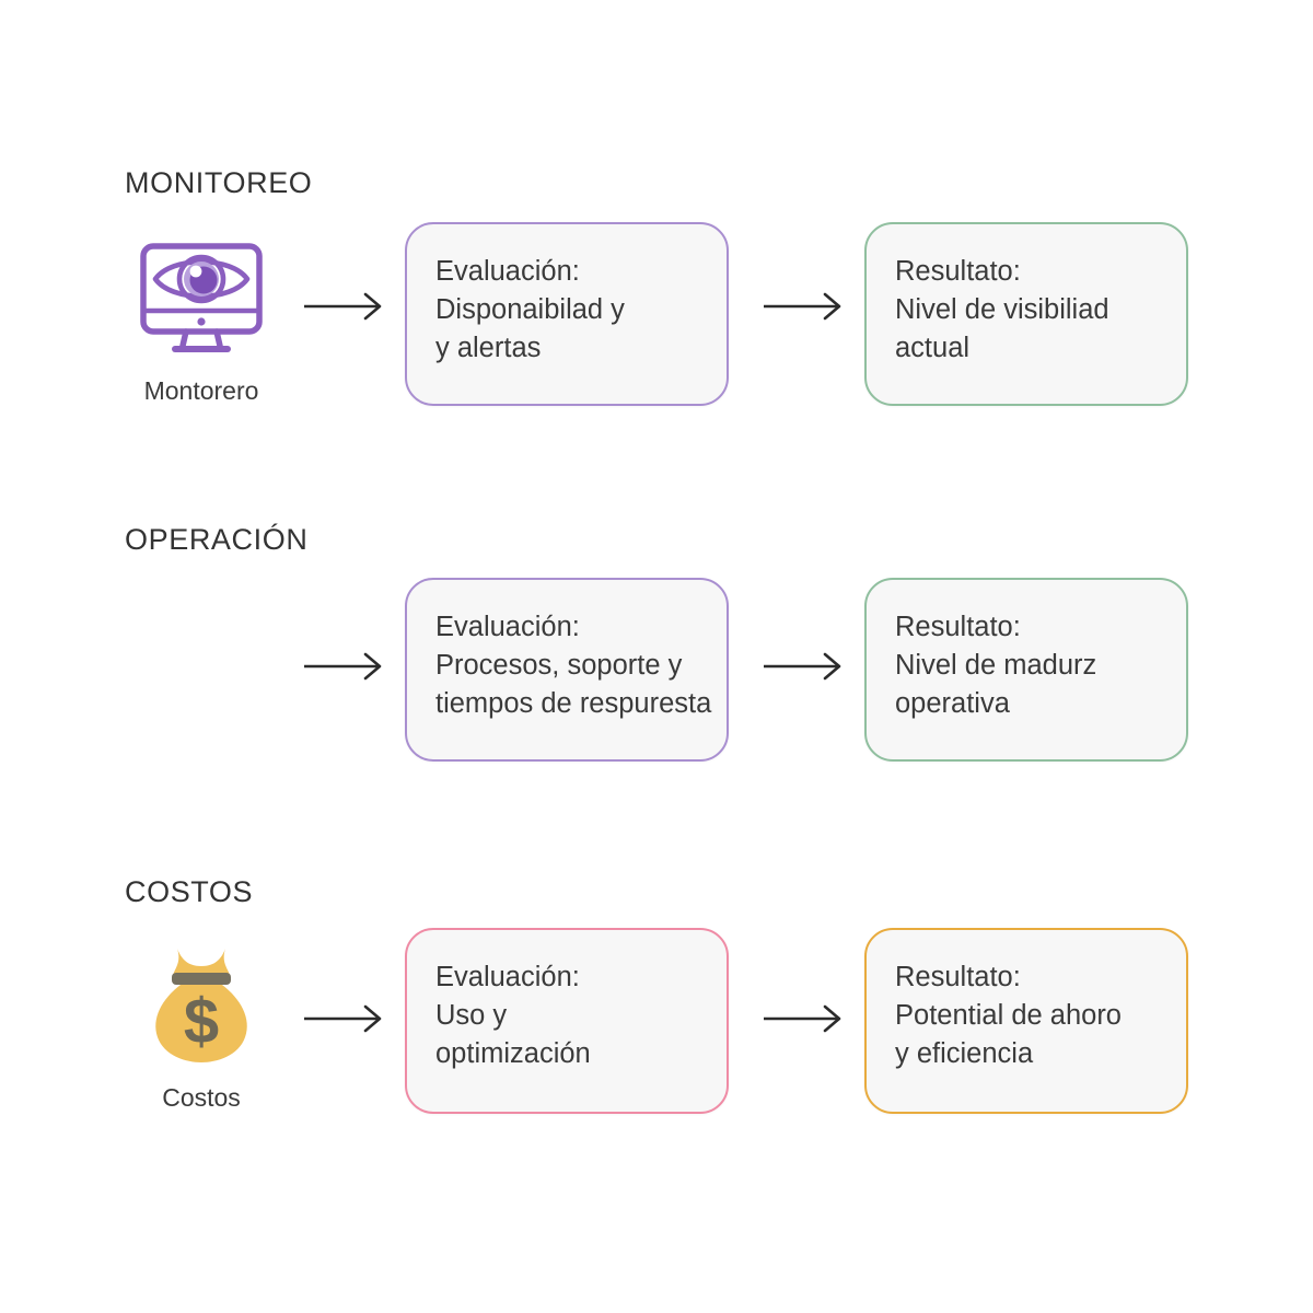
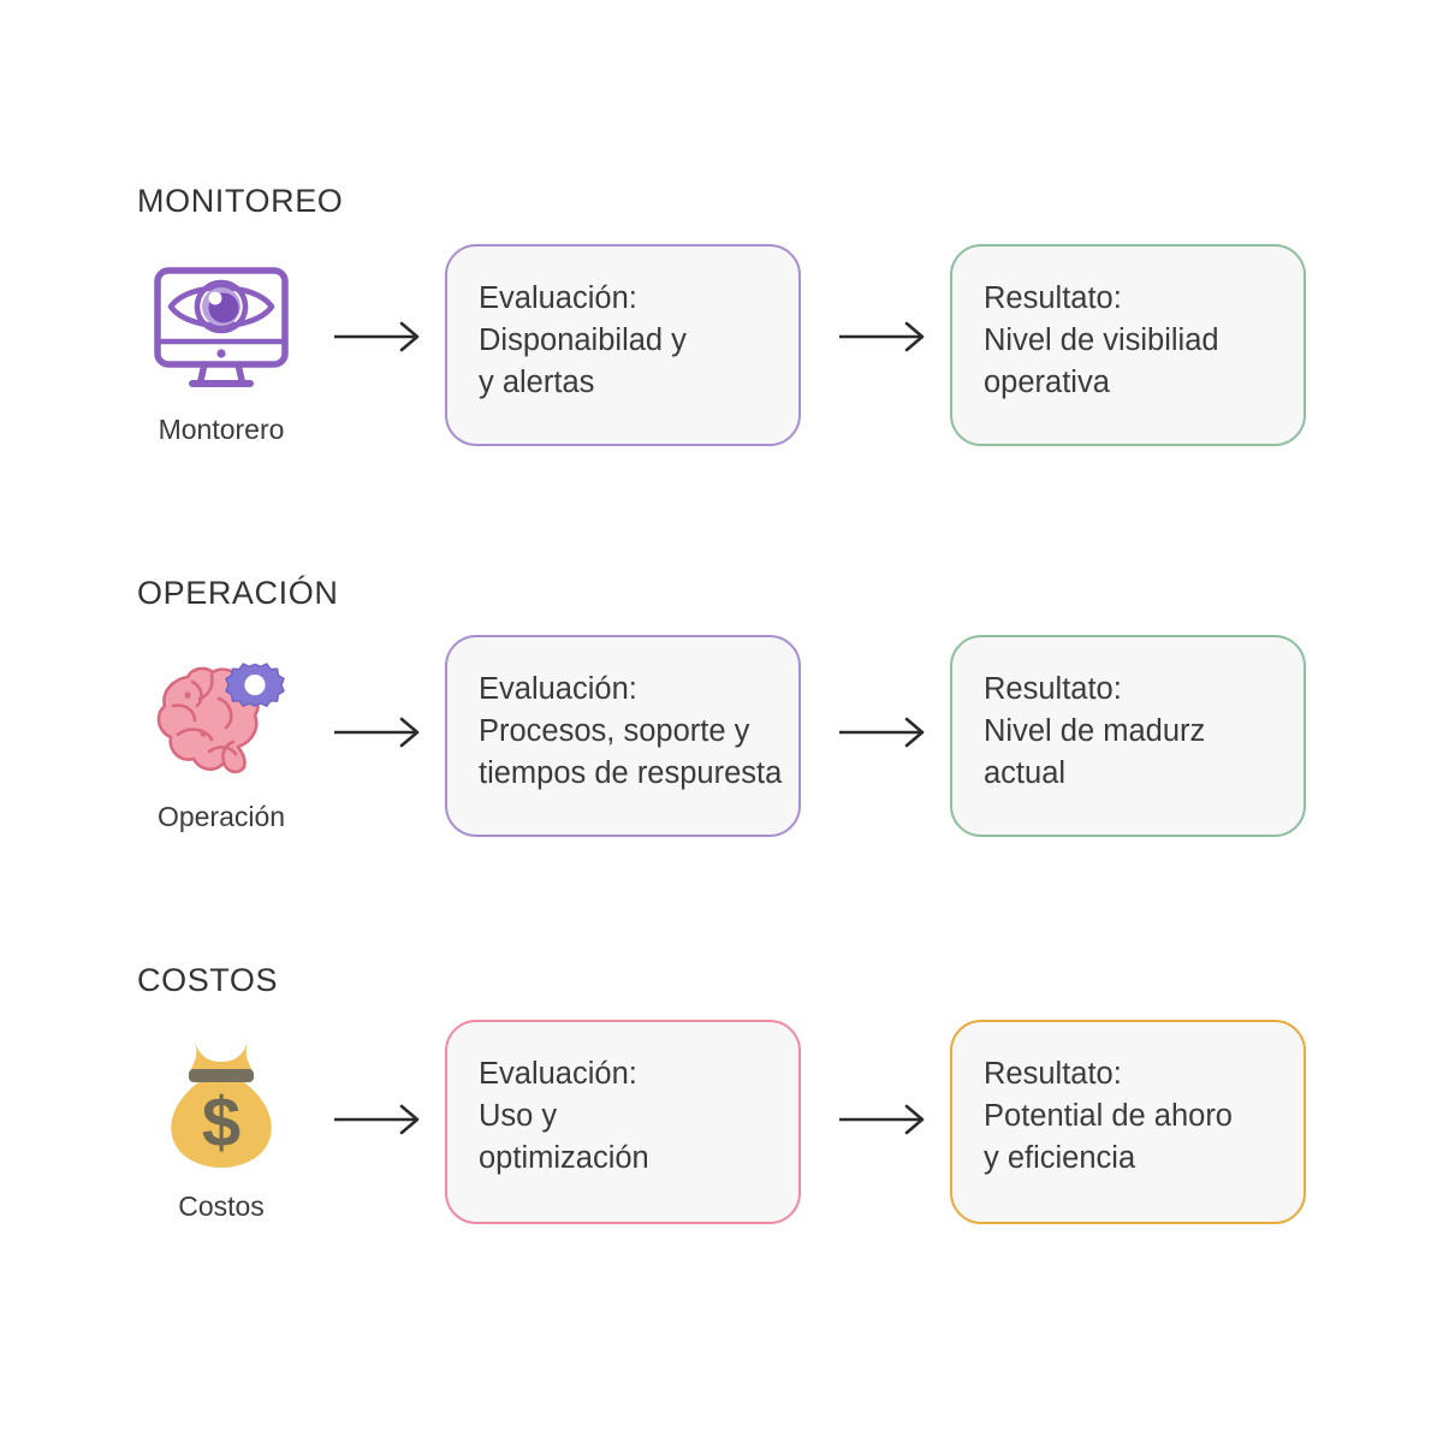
  MONITOREO
  Montorero
  Evaluación:
  Disponaibilad y
  y alertas
  Resultato:
  Nivel de visibiliad
- actual
+ operativa
  OPERACIÓN
+ Operación
  Evaluación:
  Procesos, soporte y
  tiempos de respuresta
  Resultato:
  Nivel de madurz
- operativa
+ actual
  COSTOS
  $
  Costos
  Evaluación:
  Uso y
  optimización
  Resultato:
  Potential de ahoro
  y eficiencia
